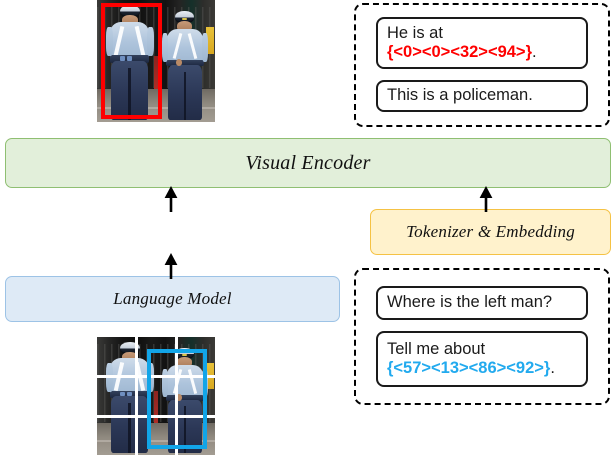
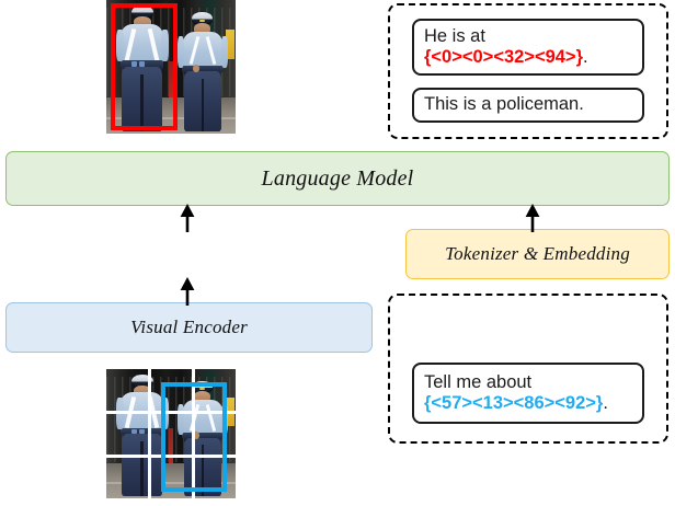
  He is at
  {<0><0><32><94>}.
  This is a policeman.
- Visual Encoder
+ Language Model
  Tokenizer & Embedding
- Language Model
+ Visual Encoder
- Where is the left man?
  Tell me about
  {<57><13><86><92>}.
